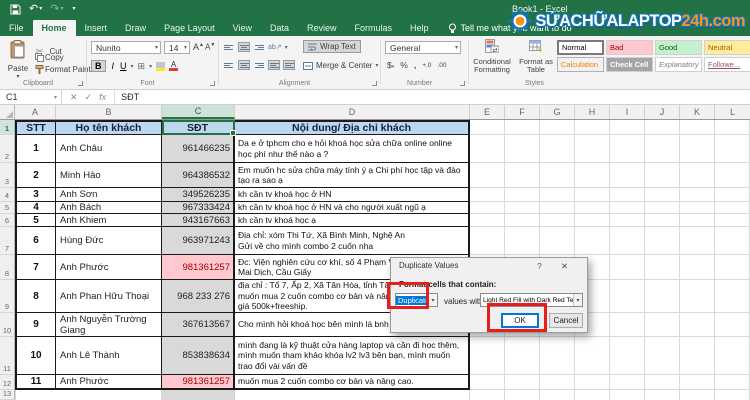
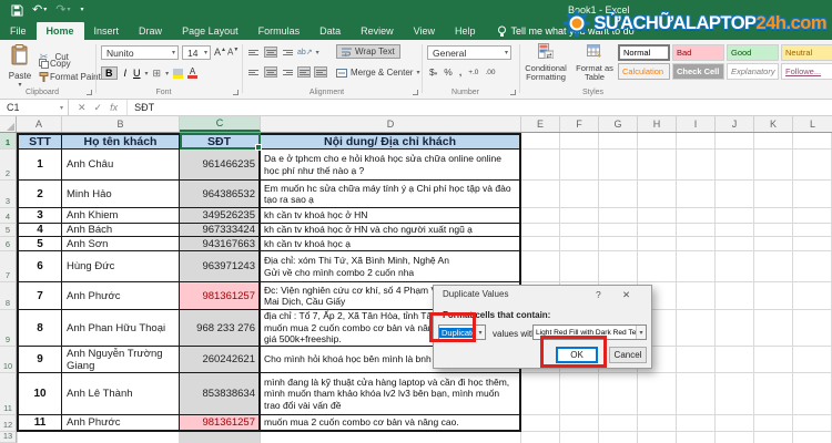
  ↶
  ↷
  Bok1 - Excel
  SỬACHỮALAPTOP24h.com
  File
  Home
  Insert
  Draw
  Page Layout
- View
+ Formulas
  Data
  Review
- Formulas
+ View
  Help
  Tell me what want to do
  Paste
  ✂ Cut
  Copy
  Format Pait
  Nunito
  14
  B
  I
  U
  ⊞
  A
  Wrap Text
  Merge & Center
  General
  %
  ,
  Conditional Formatting
  Format as Table
  Normal
  Bad
  Good
  Neutral
  Calculation
  Check Cell
  Explanatory .
  Followe...
  C1
  ✕
  ✓
  fx
  SĐT
  A
  B
  C
  D
  E
  F
  G
  H
  I
  J
  K
  L
  1
  STT
  Họ tên khách
  Nội dung/ Địa chỉ khách
  2
  1
  Anh Châu
  961466235
  Da e ở tphcm cho e hỏi khoá học sửa chữa online online học phí như thế nào ạ ?
  3
  2
  Minh Hảo
  964386532
  Em muốn hc sửa chữa máy tính ý ạ Chi phí học tập và đào tạo ra sao ạ
  4
  3
- Anh Sơn
+ Anh Khiem
  349526235
  kh cần tv khoá học ở HN
  5
  4
  Anh Bách
  967333424
  kh cần tv khoá học ở HN và cho người xuất ngũ ạ
  6
  5
- Anh Khiem
+ Anh Sơn
  943167663
  kh cần tv khoá học ạ
  7
  6
  Hùng Đức
  963971243
  Địa chỉ: xóm Thi Tứ, Xã Bình Minh, Nghệ An
  Gửi về cho mình combo 2 cuốn nha
  8
  7
  Anh Phước
  981361257
  Mai Dịch, Cầu Giấy
  9
  8
  Anh Phan Hữu Thoại
  968 233 276
  địa chỉ : Tổ 7, Ấp 2, Xã Tân Hòa, tỉnh Tâ
  muốn mua 2 cuốn combo cơ bản và nân
  giá 500k+freeship.
  10
  9
  Anh Nguyễn Trường Giang
- 367613567
+ 260242621
  Cho mình hỏi khoá học bên mình là bnh
  11
  10
  Anh Lê Thành
  853838634
  mình đang là kỹ thuật cửa hàng laptop và cần đi học thêm,
  mình muốn tham khảo khóa lv2 lv3 bên bạn, mình muốn
  trao đổi vài vấn đề
  12
  11
  Anh Phước
  981361257
  muốn mua 2 cuốn combo cơ bản và nâng cao.
  13
  Duplicate Values
  ?
  ✕
  Format cells that contain:
  Duplicat
  values wit
  OK
  Cancel
